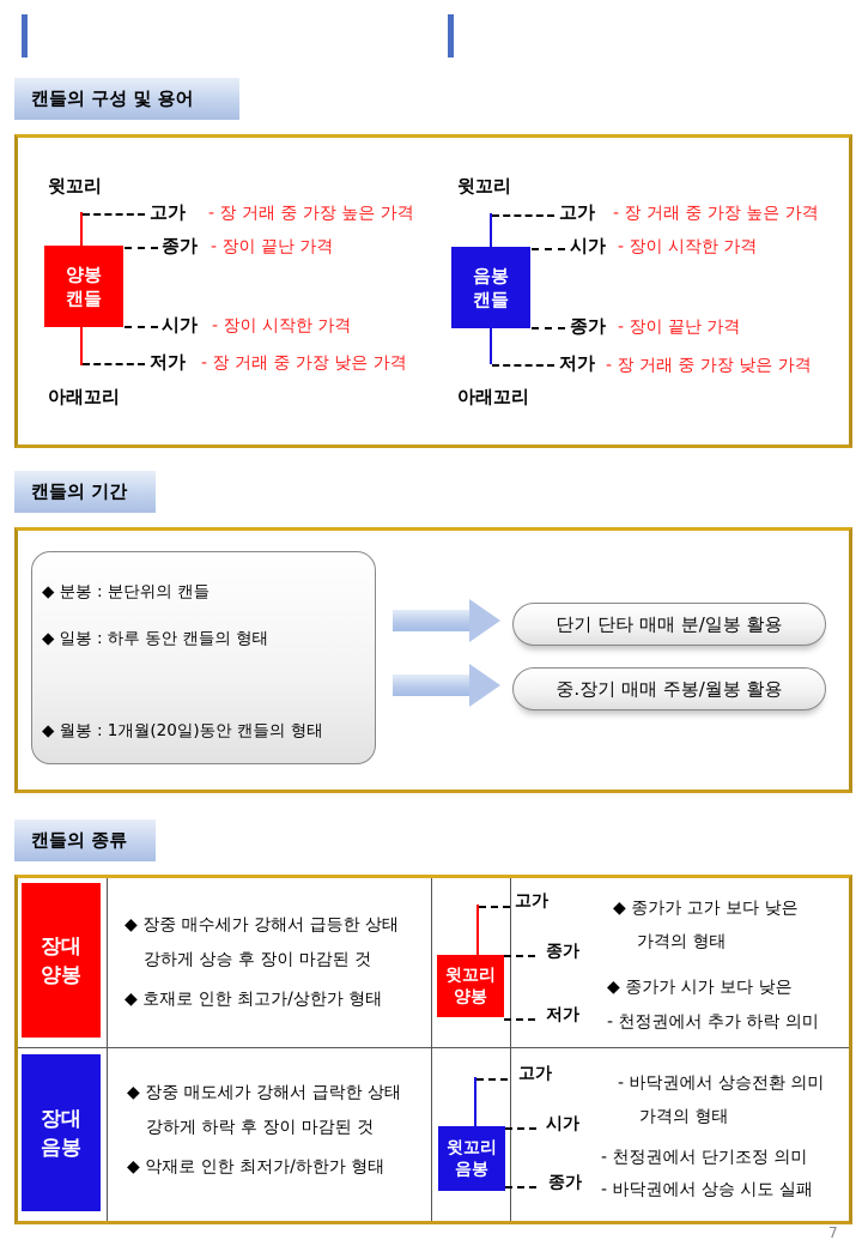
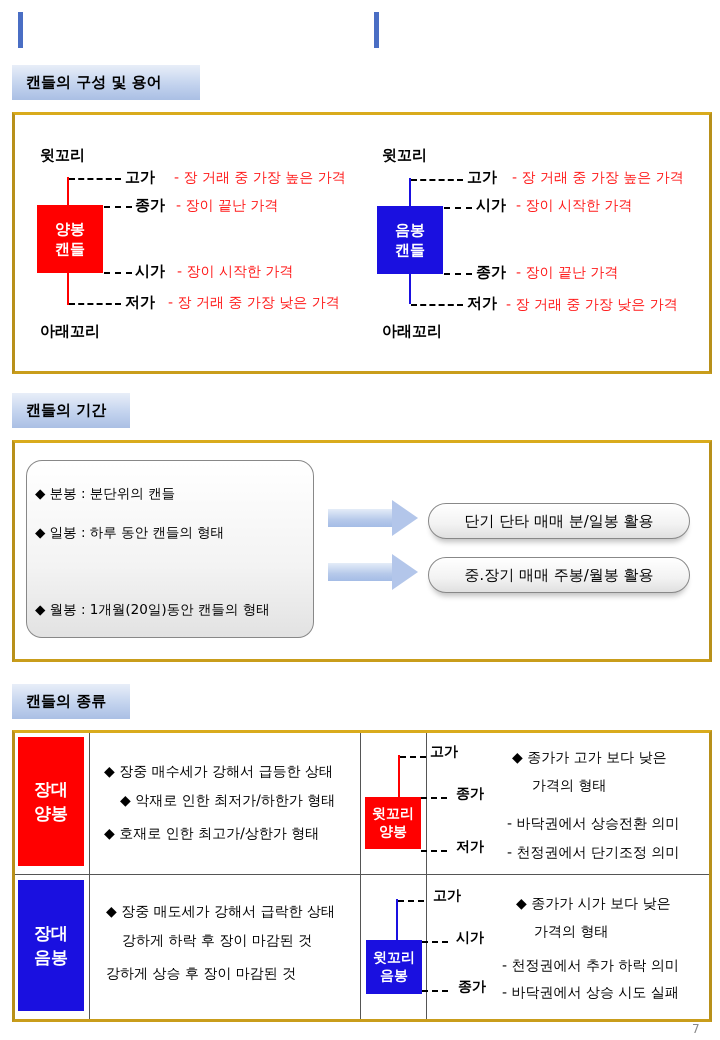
  캔들의 구성 및 용어
  윗꼬리
  양봉
  캔들
  아래꼬리
  고가
  - 장 거래 중 가장 높은 가격
  종가
  - 장이 끝난 가격
  시가
  - 장이 시작한 가격
  저가
  - 장 거래 중 가장 낮은 가격
  윗꼬리
  음봉
  캔들
  아래꼬리
  고가
  - 장 거래 중 가장 높은 가격
  시가
  - 장이 시작한 가격
  종가
  - 장이 끝난 가격
  저가
  - 장 거래 중 가장 낮은 가격
  캔들의 기간
  ◆ 분봉 : 분단위의 캔들
  ◆ 일봉 : 하루 동안 캔들의 형태
  ◆ 월봉 : 1개월(20일)동안 캔들의 형태
  단기 단타 매매 분/일봉 활용
  중.장기 매매 주봉/월봉 활용
  캔들의 종류
  장대
  양봉
  ◆ 장중 매수세가 강해서 급등한 상태
- 강하게 상승 후 장이 마감된 것
+ ◆ 악재로 인한 최저가/하한가 형태
  ◆ 호재로 인한 최고가/상한가 형태
  윗꼬리
  양봉
  고가
  종가
  저가
  ◆ 종가가 고가 보다 낮은
  가격의 형태
- ◆ 종가가 시가 보다 낮은
+ - 바닥권에서 상승전환 의미
- - 천정권에서 추가 하락 의미
+ - 천정권에서 단기조정 의미
  장대
  음봉
  ◆ 장중 매도세가 강해서 급락한 상태
  강하게 하락 후 장이 마감된 것
- ◆ 악재로 인한 최저가/하한가 형태
+ 강하게 상승 후 장이 마감된 것
  윗꼬리
  음봉
  고가
  시가
  종가
- - 바닥권에서 상승전환 의미
+ ◆ 종가가 시가 보다 낮은
  가격의 형태
- - 천정권에서 단기조정 의미
+ - 천정권에서 추가 하락 의미
  - 바닥권에서 상승 시도 실패
  7
